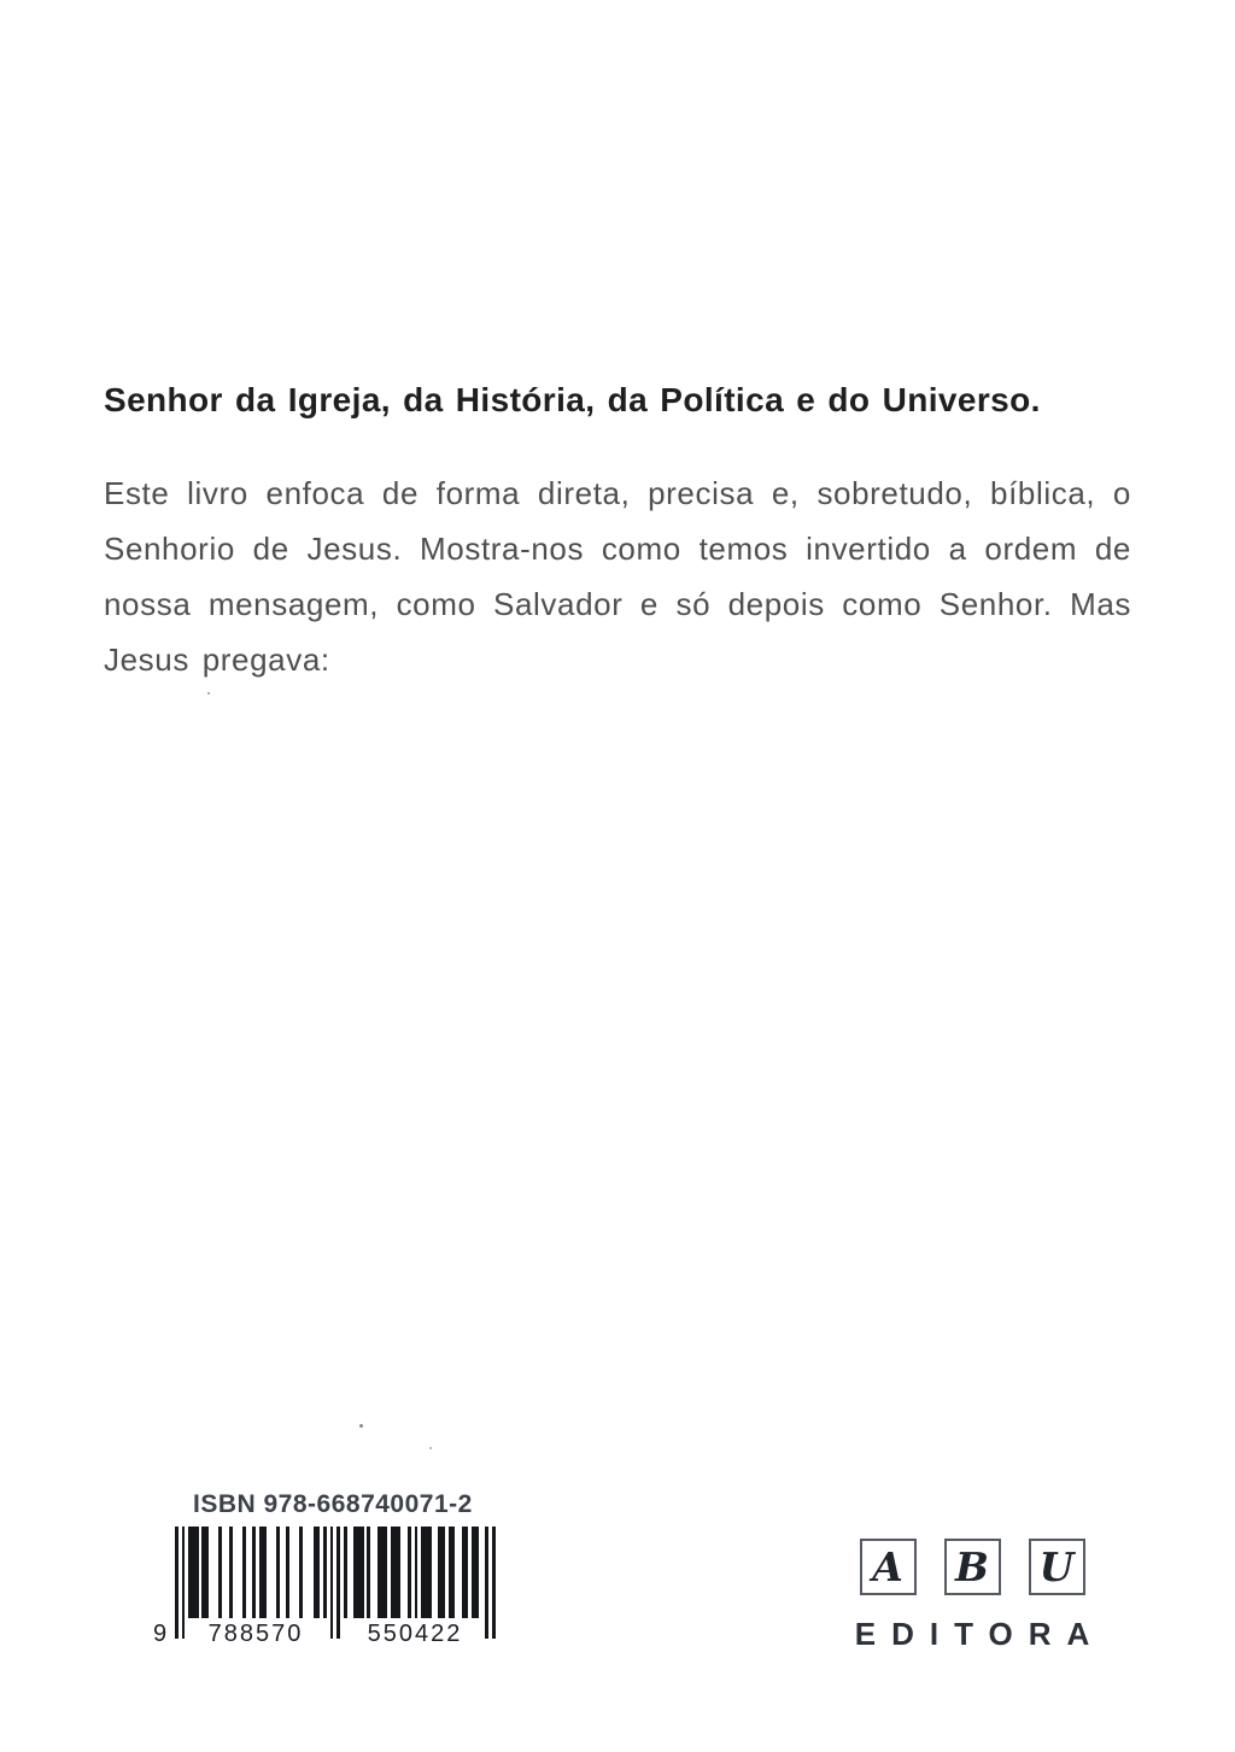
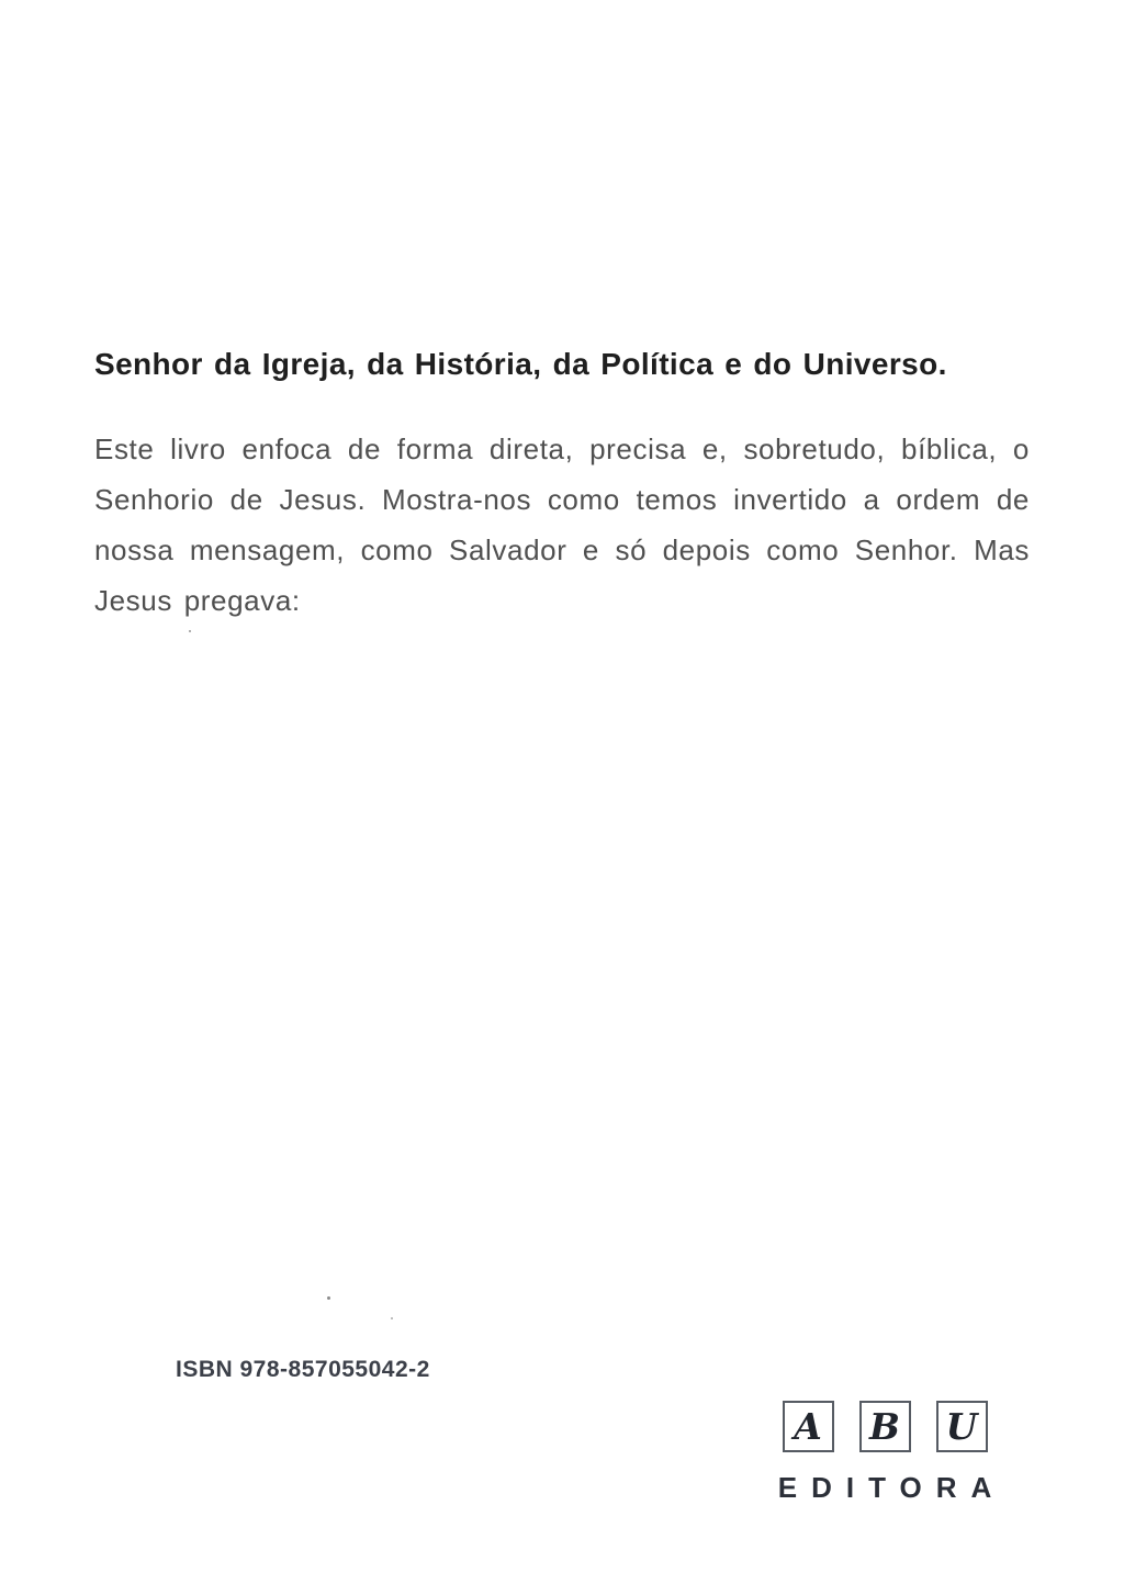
  Senhor da Igreja, da História, da Política e do Universo.
  Este livro enfoca de forma direta, precisa e, sobretudo, bíblica, o Senhorio de Jesus. Mostra-nos como temos invertido a ordem de nossa mensagem, como Salvador e só depois como Senhor. Mas Jesus pregava:
- ISBN 978-668740071-2
+ ISBN 978-857055042-2
- 9
- 788570
- 550422
  A
  B
  U
  EDITORA
